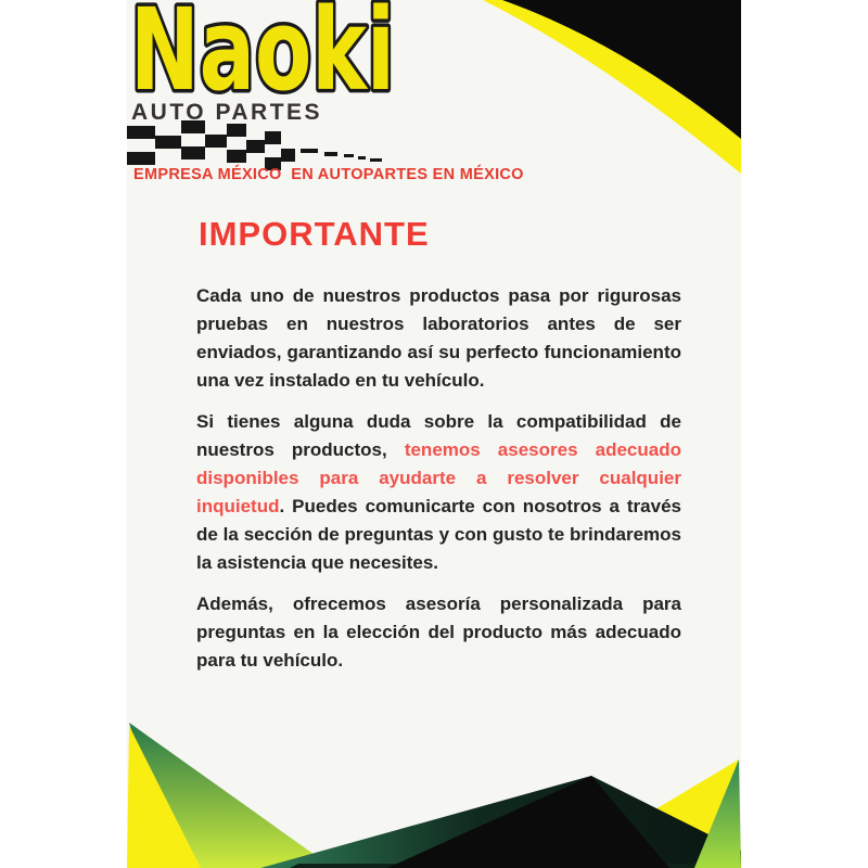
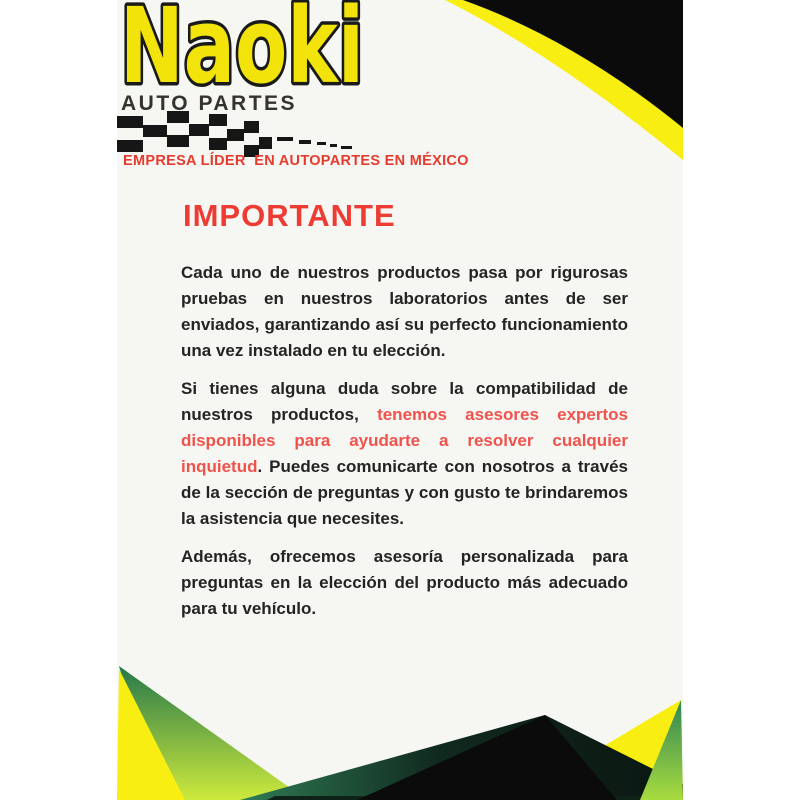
  Naoki
  AUTO PARTES
- EMPRESA MÉXICO EN AUTOPARTES EN MÉXICO
+ EMPRESA LÍDER EN AUTOPARTES EN MÉXICO
  IMPORTANTE
- Cada uno de nuestros productos pasa por rigurosas pruebas en nuestros laboratorios antes de ser enviados, garantizando así su perfecto funcionamiento una vez instalado en tu vehículo.
+ Cada uno de nuestros productos pasa por rigurosas pruebas en nuestros laboratorios antes de ser enviados, garantizando así su perfecto funcionamiento una vez instalado en tu elección.
- Si tienes alguna duda sobre la compatibilidad de nuestros productos, tenemos asesores adecuado disponibles para ayudarte a resolver cualquier inquietud. Puedes comunicarte con nosotros a través de la sección de preguntas y con gusto te brindaremos la asistencia que necesites.
+ Si tienes alguna duda sobre la compatibilidad de nuestros productos, tenemos asesores expertos disponibles para ayudarte a resolver cualquier inquietud. Puedes comunicarte con nosotros a través de la sección de preguntas y con gusto te brindaremos la asistencia que necesites.
  Además, ofrecemos asesoría personalizada para preguntas en la elección del producto más adecuado para tu vehículo.
